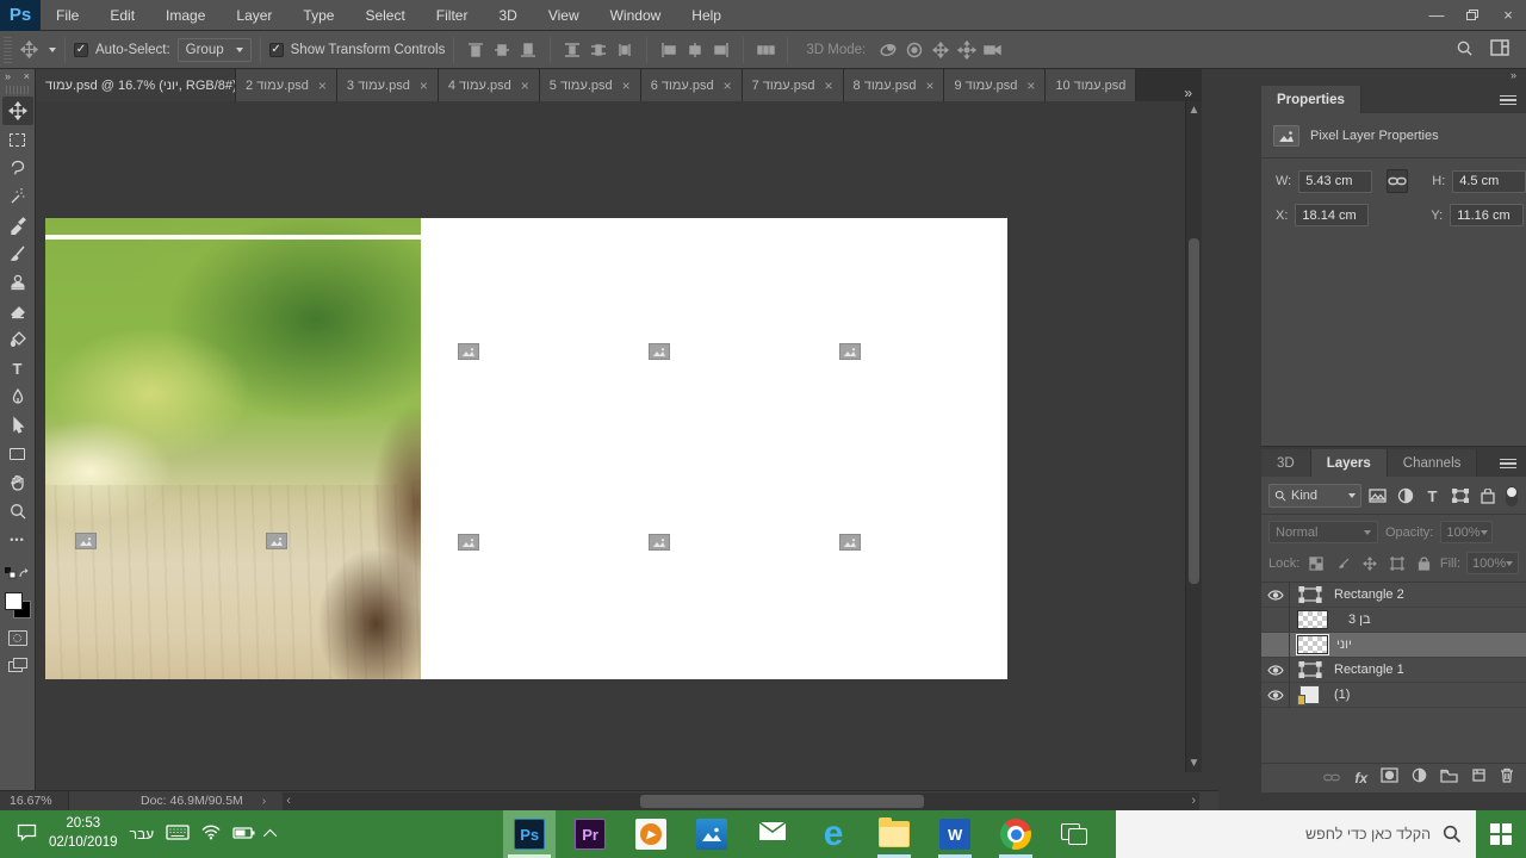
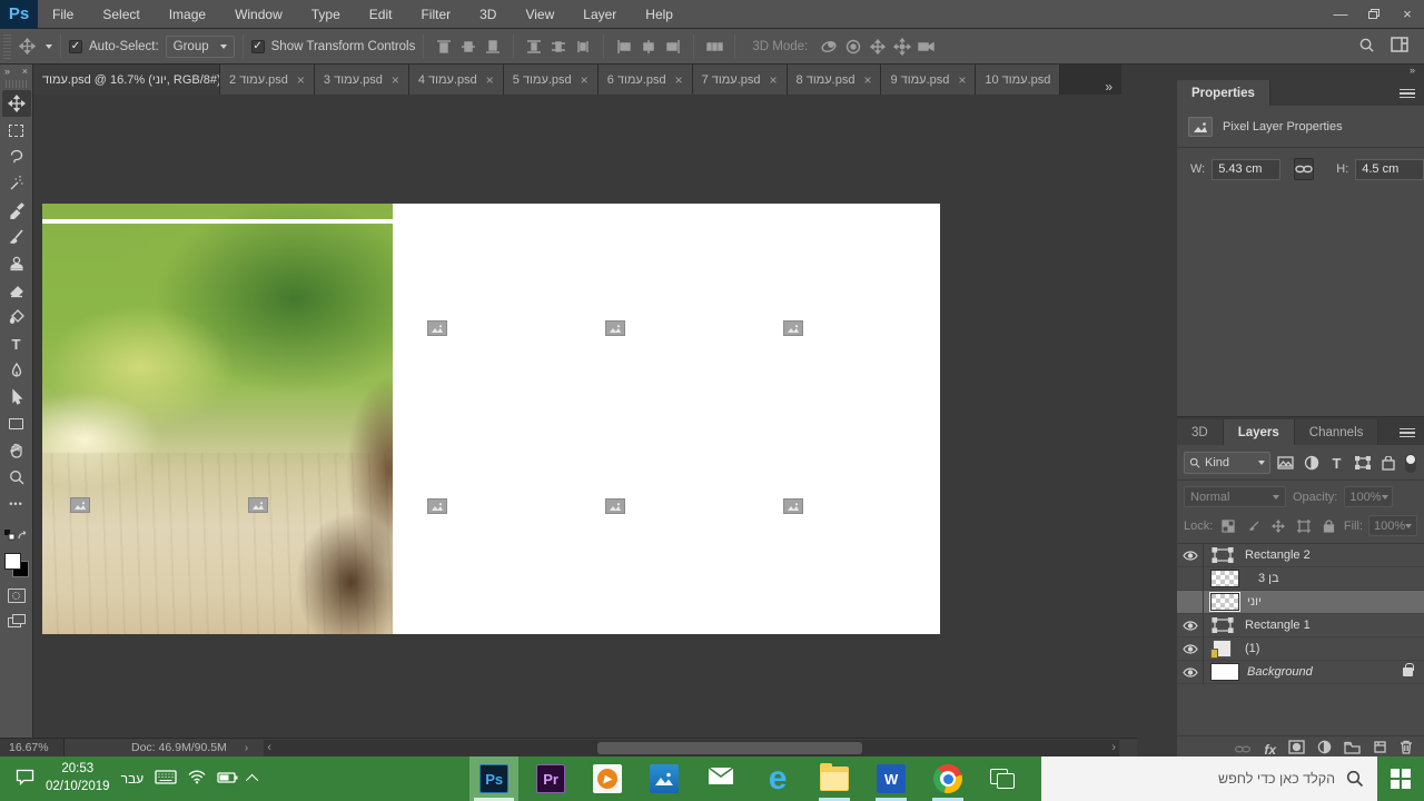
  Ps
  File
- Edit
+ Select
  Image
- Layer
+ Window
  Type
- Select
+ Edit
  Filter
  3D
  View
- Window
+ Layer
  Help
  —
  ×
  ✓
  Auto-Select:
  Group
  ✓
  Show Transform Controls
  3D Mode:
  »
  ×
  T
  •••
  עמוד.psd @ 16.7% (יוני, RGB/8#)
  2 עמוד.psd
  ×
  3 עמוד.psd
  ×
  4 עמוד.psd
  ×
  5 עמוד.psd
  ×
  6 עמוד.psd
  ×
  7 עמוד.psd
  ×
  8 עמוד.psd
  ×
  9 עמוד.psd
  ×
  10 עמוד.psd
  »
- ▲
- ▼
  16.67%
  Doc: 46.9M/90.5M
  ›
  ‹
  ›
  »
  Properties
  Pixel Layer Properties
  W:
  5.43 cm
  H:
  4.5 cm
- X:
- 18.14 cm
- Y:
- 11.16 cm
  3D
  Layers
  Channels
  Kind
  T
  Normal
  Opacity:
  100%
  Lock:
  Fill:
  100%
  Rectangle 2
  בן 3
  יוני
  Rectangle 1
  (1)
+ Background
  fx
  20:53
  02/10/2019
  עבר
  Ps
  Pr
  ▶
  e
  W
  הקלד כאן כדי לחפש
